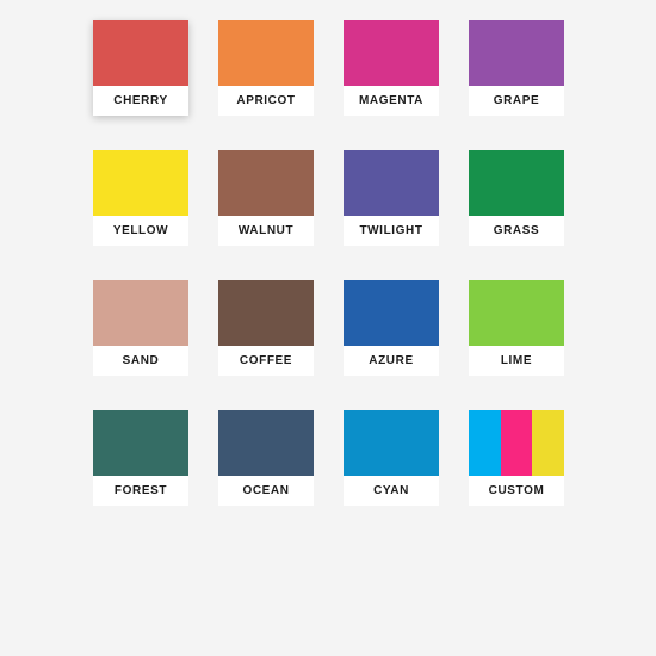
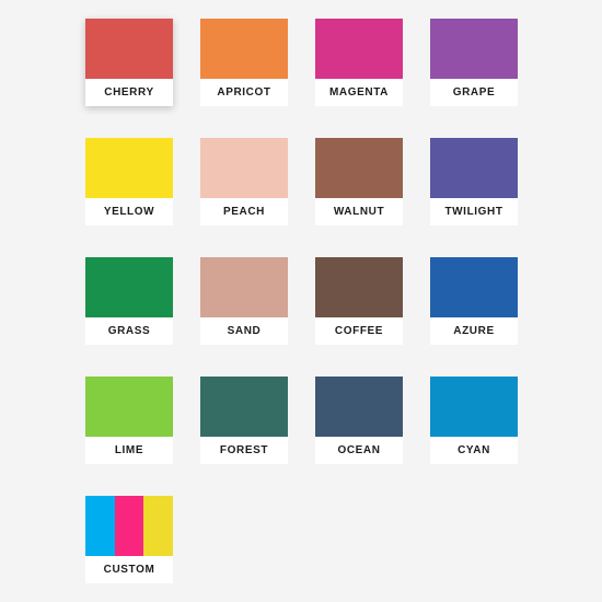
  CHERRY
  APRICOT
  MAGENTA
  GRAPE
  YELLOW
+ PEACH
  WALNUT
  TWILIGHT
  GRASS
  SAND
  COFFEE
  AZURE
  LIME
  FOREST
  OCEAN
  CYAN
  CUSTOM
